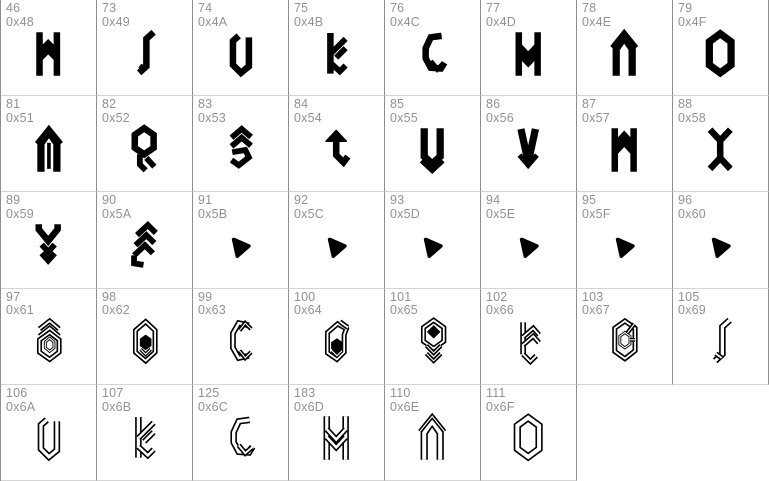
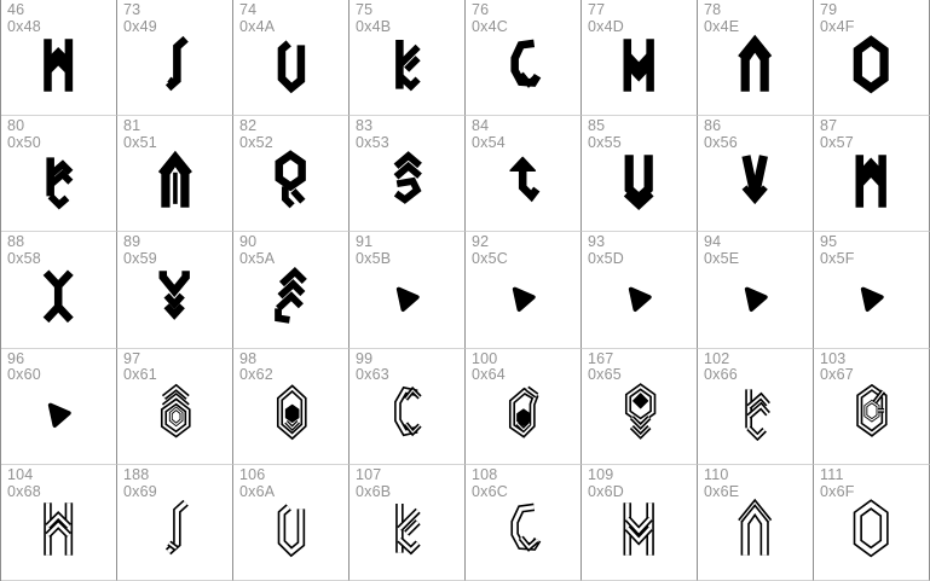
  46
  0x48
  73
  0x49
  74
  0x4A
  75
  0x4B
  76
  0x4C
  77
  0x4D
  78
  0x4E
  79
  0x4F
+ 80
+ 0x50
  81
  0x51
  82
  0x52
  83
  0x53
  84
  0x54
  85
  0x55
  86
  0x56
  87
  0x57
  88
  0x58
  89
  0x59
  90
  0x5A
  91
  0x5B
  92
  0x5C
  93
  0x5D
  94
  0x5E
  95
  0x5F
  96
  0x60
  97
  0x61
  98
  0x62
  99
  0x63
  100
  0x64
- 101
+ 167
  0x65
  102
  0x66
  103
  0x67
+ 104
+ 0x68
- 105
+ 188
  0x69
  106
  0x6A
  107
  0x6B
- 125
+ 108
  0x6C
- 183
+ 109
  0x6D
  110
  0x6E
  111
  0x6F
